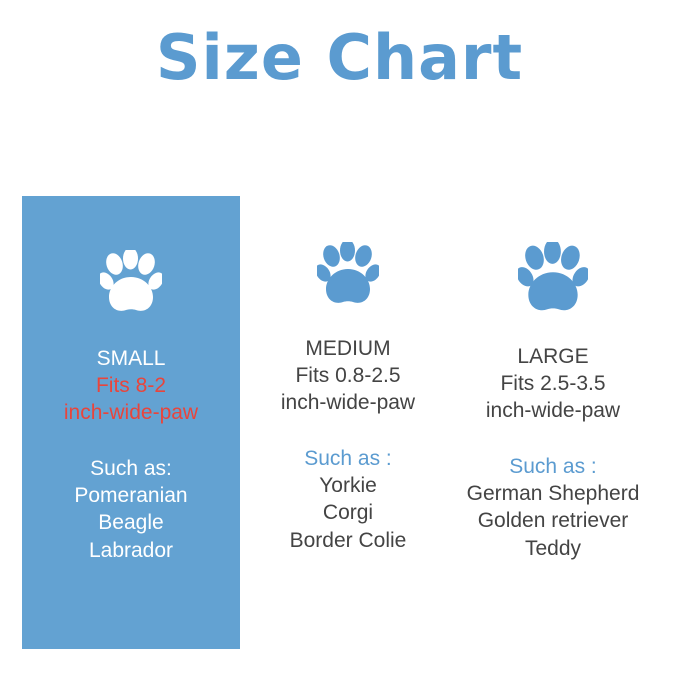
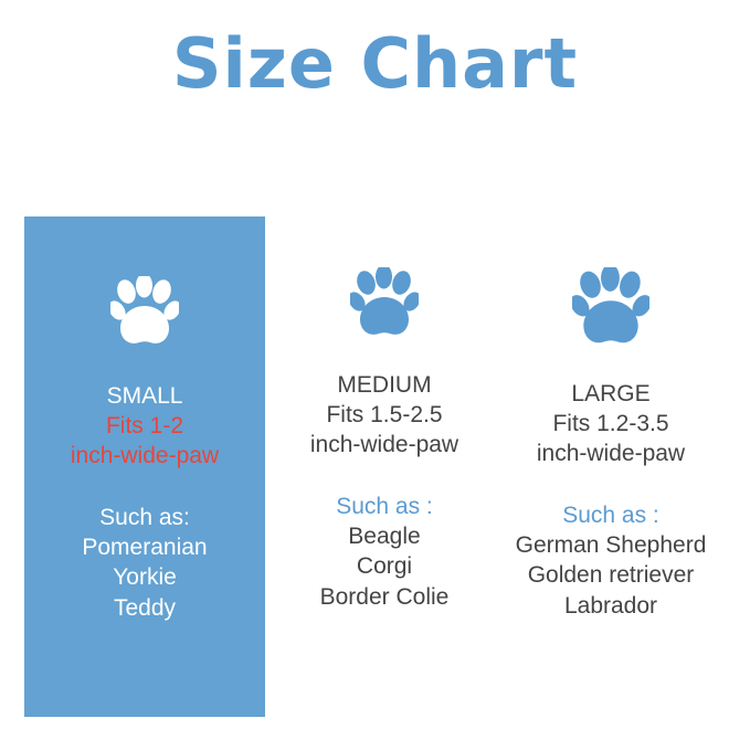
  Size Chart
  SMALL
- Fits 8-2
+ Fits 1-2
  inch-wide-paw
  Such as:
  Pomeranian
- Beagle
+ Yorkie
- Labrador
+ Teddy
  MEDIUM
- Fits 0.8-2.5
+ Fits 1.5-2.5
  inch-wide-paw
  Such as :
- Yorkie
+ Beagle
  Corgi
  Border Colie
  LARGE
- Fits 2.5-3.5
+ Fits 1.2-3.5
  inch-wide-paw
  Such as :
  German Shepherd
  Golden retriever
- Teddy
+ Labrador
